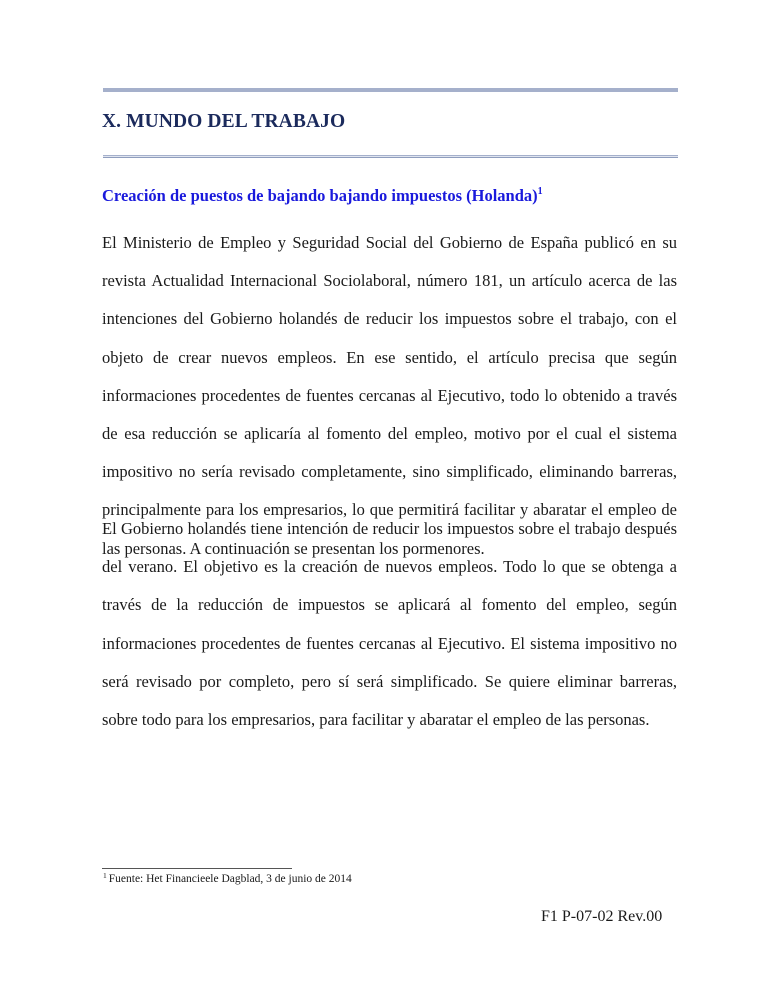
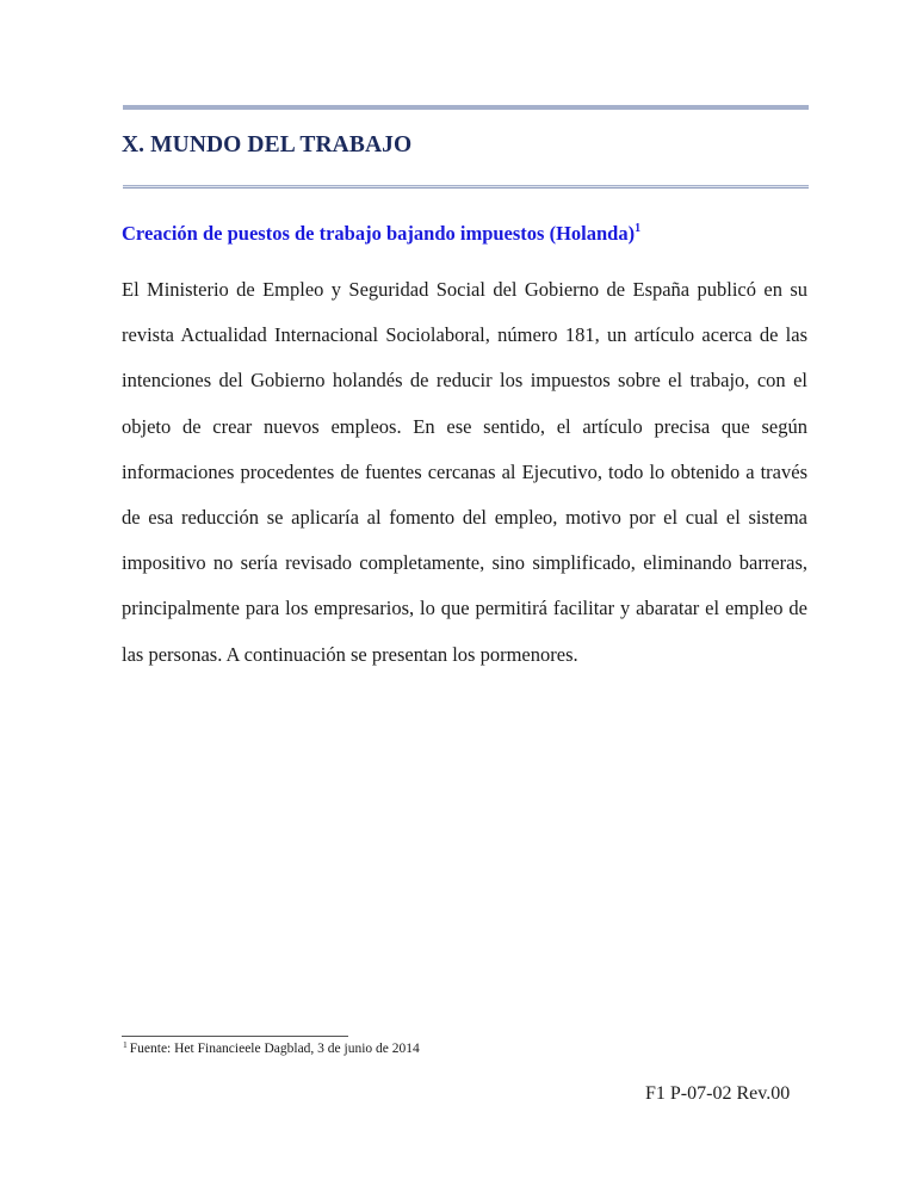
  X. MUNDO DEL TRABAJO
- Creación de puestos de bajando bajando impuestos (Holanda)1
+ Creación de puestos de trabajo bajando impuestos (Holanda)1
  El Ministerio de Empleo y Seguridad Social del Gobierno de España publicó en su revista Actualidad Internacional Sociolaboral, número 181, un artículo acerca de las intenciones del Gobierno holandés de reducir los impuestos sobre el trabajo, con el objeto de crear nuevos empleos. En ese sentido, el artículo precisa que según informaciones procedentes de fuentes cercanas al Ejecutivo, todo lo obtenido a través de esa reducción se aplicaría al fomento del empleo, motivo por el cual el sistema impositivo no sería revisado completamente, sino simplificado, eliminando barreras, principalmente para los empresarios, lo que permitirá facilitar y abaratar el empleo de las personas. A continuación se presentan los pormenores.
- El Gobierno holandés tiene intención de reducir los impuestos sobre el trabajo después del verano. El objetivo es la creación de nuevos empleos. Todo lo que se obtenga a través de la reducción de impuestos se aplicará al fomento del empleo, según informaciones procedentes de fuentes cercanas al Ejecutivo. El sistema impositivo no será revisado por completo, pero sí será simplificado. Se quiere eliminar barreras, sobre todo para los empresarios, para facilitar y abaratar el empleo de las personas.
  1 Fuente: Het Financieele Dagblad, 3 de junio de 2014
  F1 P-07-02 Rev.00
